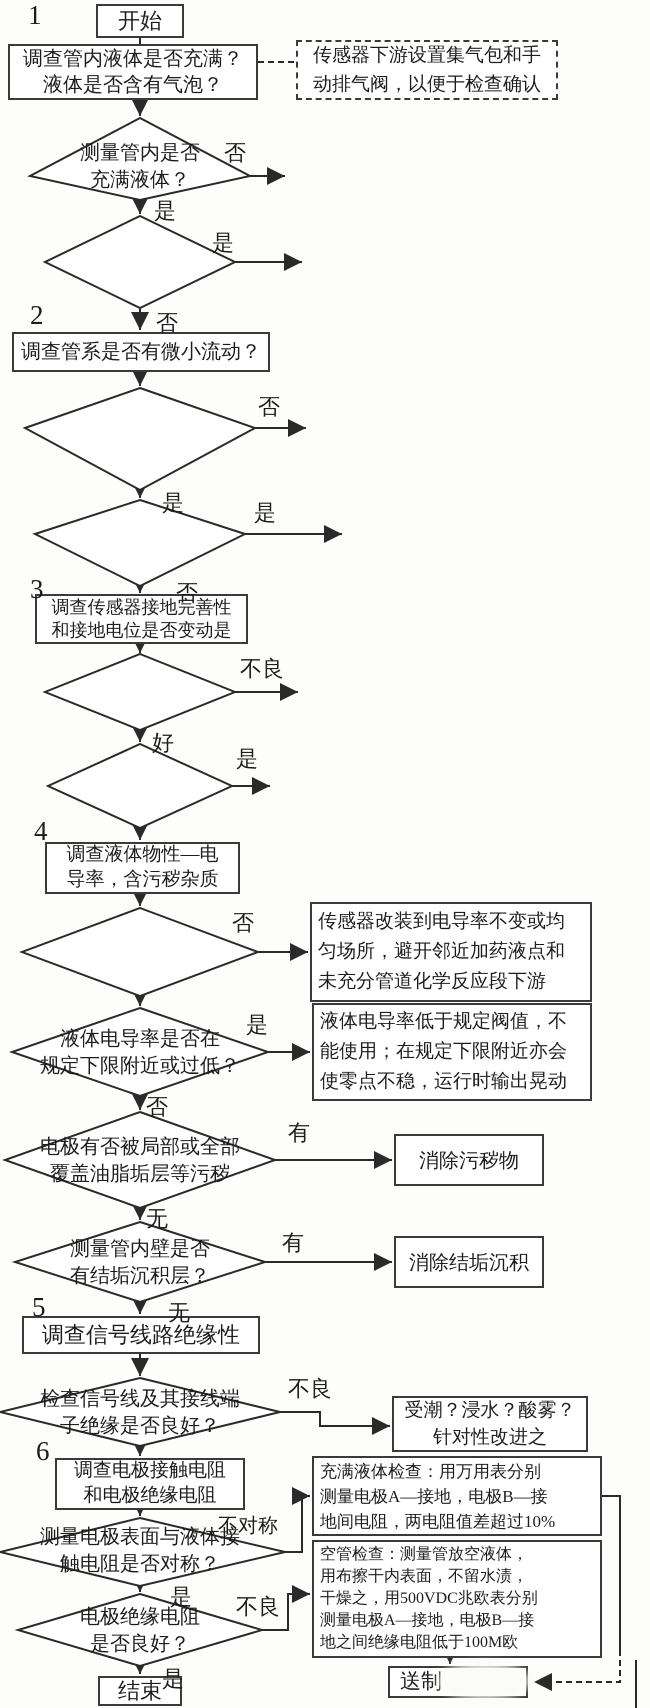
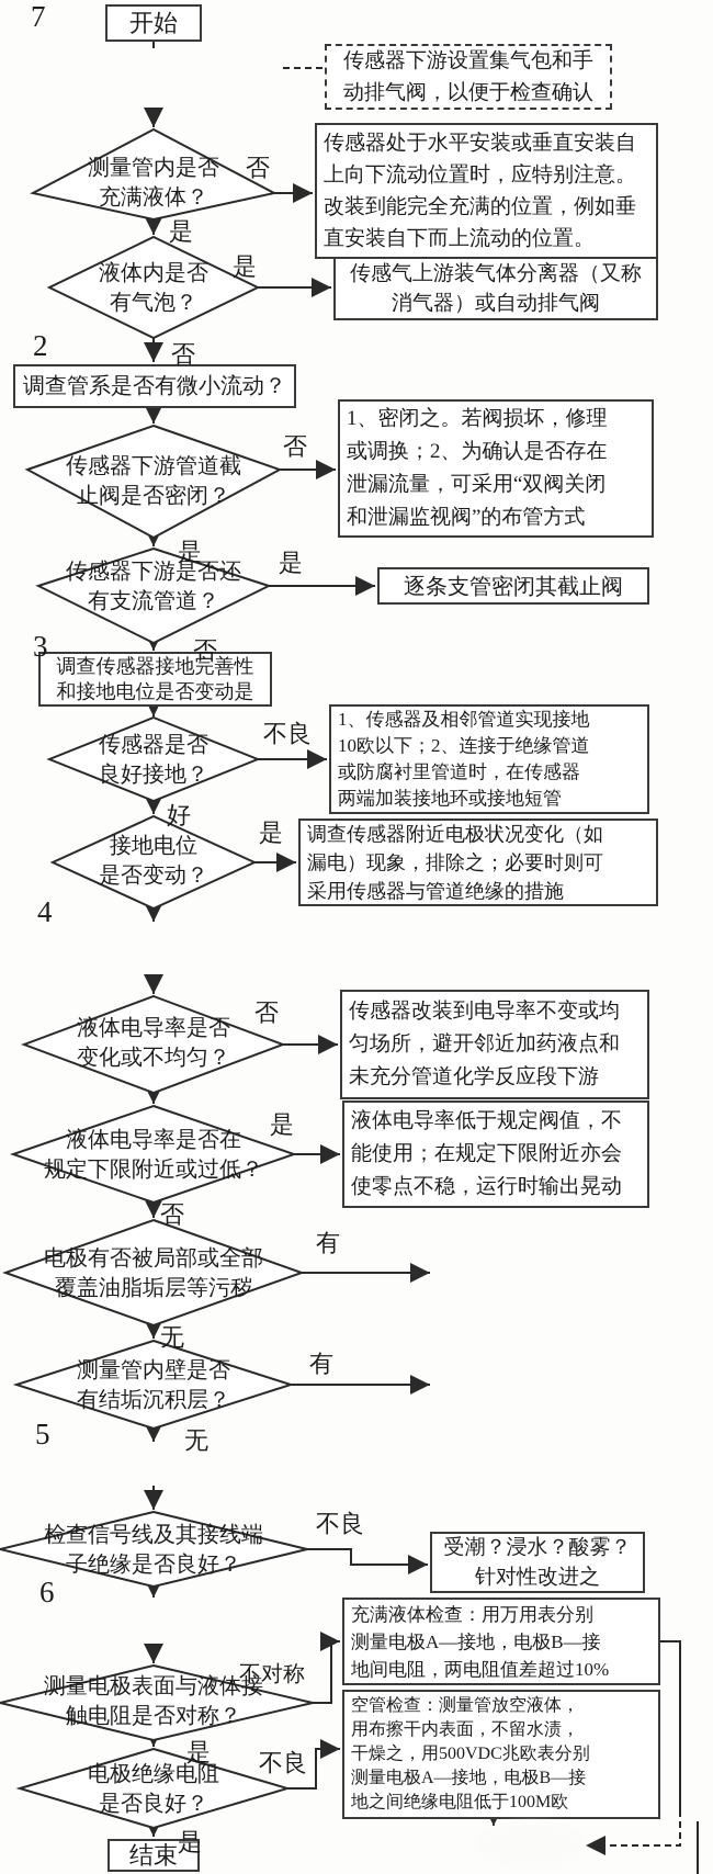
- 1
+ 7
  2
  3
  4
  5
  6
  开始
- 调查管内液体是否充满？
- 液体是否含有气泡？
  调查管系是否有微小流动？
  调查传感器接地完善性
  和接地电位是否变动是
- 调查液体物性—电
- 导率，含污秽杂质
- 调查信号线路绝缘性
- 调查电极接触电阻
- 和电极绝缘电阻
  结束
- 送制
  测量管内是否
  充满液体？
+ 液体内是否
+ 有气泡？
+ 传感器下游管道截
+ 止阀是否密闭？
+ 传感器下游是否还
+ 有支流管道？
+ 传感器是否
+ 良好接地？
+ 接地电位
+ 是否变动？
+ 液体电导率是否
+ 变化或不均匀？
  液体电导率是否在
  规定下限附近或过低？
  电极有否被局部或全部
  覆盖油脂垢层等污秽
  测量管内壁是否
  有结垢沉积层？
  检查信号线及其接线端
  子绝缘是否良好？
  测量电极表面与液体接
  触电阻是否对称？
  电极绝缘电阻
  是否良好？
  传感器下游设置集气包和手
  动排气阀，以便于检查确认
+ 传感器处于水平安装或垂直安装自
+ 上向下流动位置时，应特别注意。
+ 改装到能完全充满的位置，例如垂
+ 直安装自下而上流动的位置。
+ 传感气上游装气体分离器（又称
+ 消气器）或自动排气阀
+ 1、密闭之。若阀损坏，修理
+ 或调换；2、为确认是否存在
+ 泄漏流量，可采用“双阀关闭
+ 和泄漏监视阀”的布管方式
+ 逐条支管密闭其截止阀
+ 1、传感器及相邻管道实现接地
+ 10欧以下；2、连接于绝缘管道
+ 或防腐衬里管道时，在传感器
+ 两端加装接地环或接地短管
+ 调查传感器附近电极状况变化（如
+ 漏电）现象，排除之；必要时则可
+ 采用传感器与管道绝缘的措施
  传感器改装到电导率不变或均
  匀场所，避开邻近加药液点和
  未充分管道化学反应段下游
  液体电导率低于规定阀值，不
  能使用；在规定下限附近亦会
  使零点不稳，运行时输出晃动
- 消除污秽物
- 消除结垢沉积
  受潮？浸水？酸雾？
  针对性改进之
  充满液体检查：用万用表分别
  测量电极A—接地，电极B—接
  地间电阻，两电阻值差超过10%
  空管检查：测量管放空液体，
  用布擦干内表面，不留水渍，
  干燥之，用500VDC兆欧表分别
  测量电极A—接地，电极B—接
  地之间绝缘电阻低于100M欧
  否
  是
  是
  否
  否
  是
  是
  否
  不良
  好
  是
  否
  是
  否
  有
  无
  有
  无
  不良
  不对称
  是
  不良
  是
